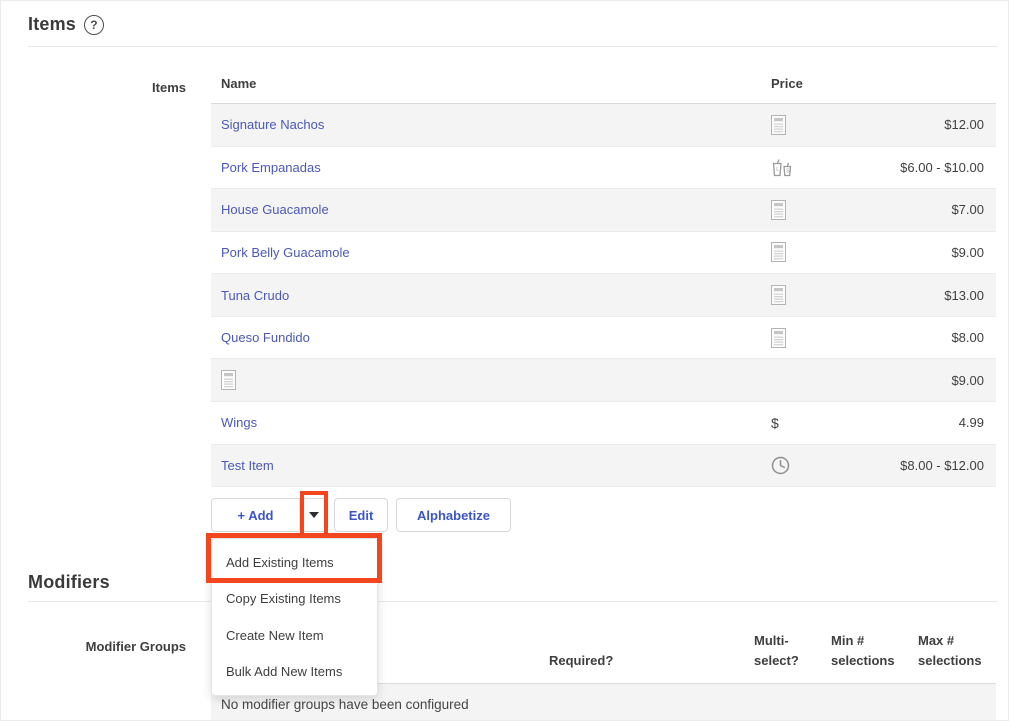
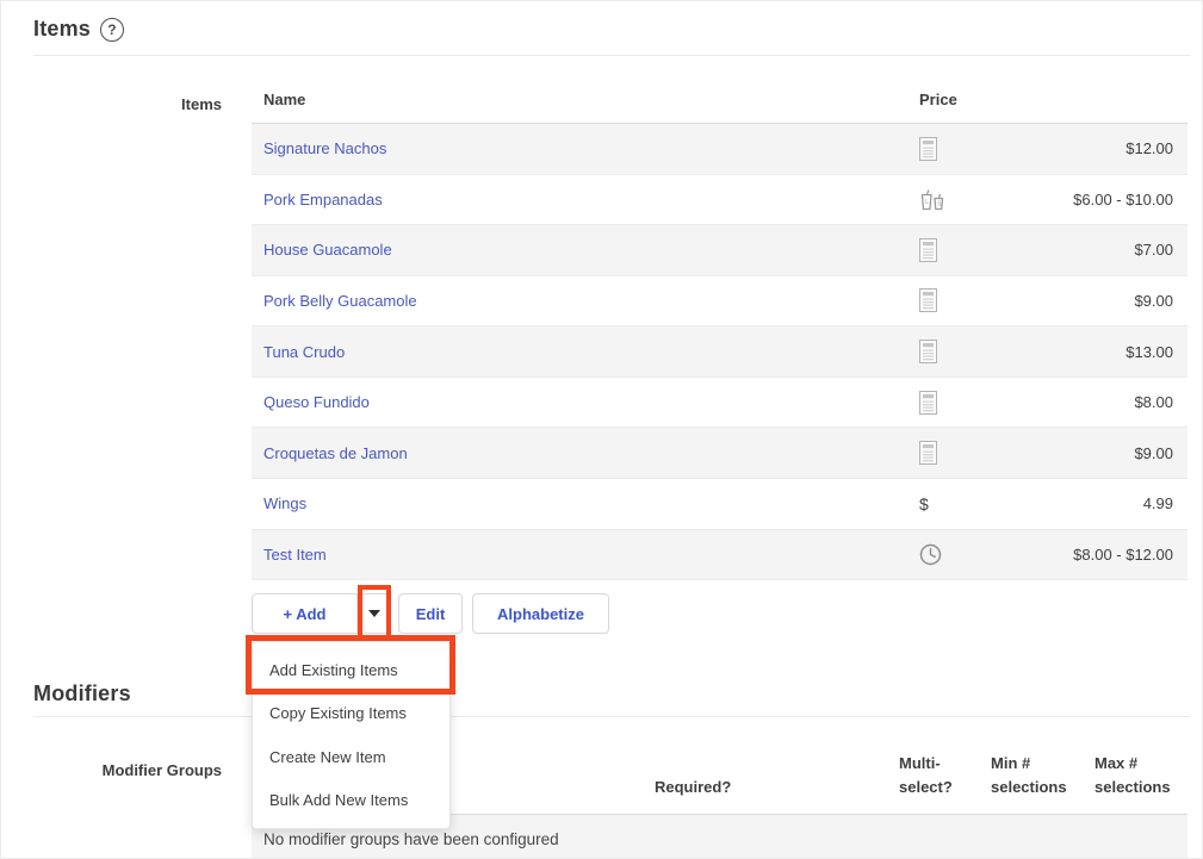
  Items
  ?
  Items
  Name
  Price
  Signature Nachos
  $12.00
  Pork Empanadas
  $6.00 - $10.00
  House Guacamole
  $7.00
  Pork Belly Guacamole
  $9.00
  Tuna Crudo
  $13.00
  Queso Fundido
  $8.00
+ Croquetas de Jamon
  $9.00
  Wings
  $
  4.99
  Test Item
  $8.00 - $12.00
  + Add
  Edit
  Alphabetize
  Add Existing Items
  Copy Existing Items
  Create New Item
  Bulk Add New Items
  Modifiers
  Modifier Groups
  Required?
  Multi-select?
  Min # selections
  Max # selections
  No modifier groups have been configured
